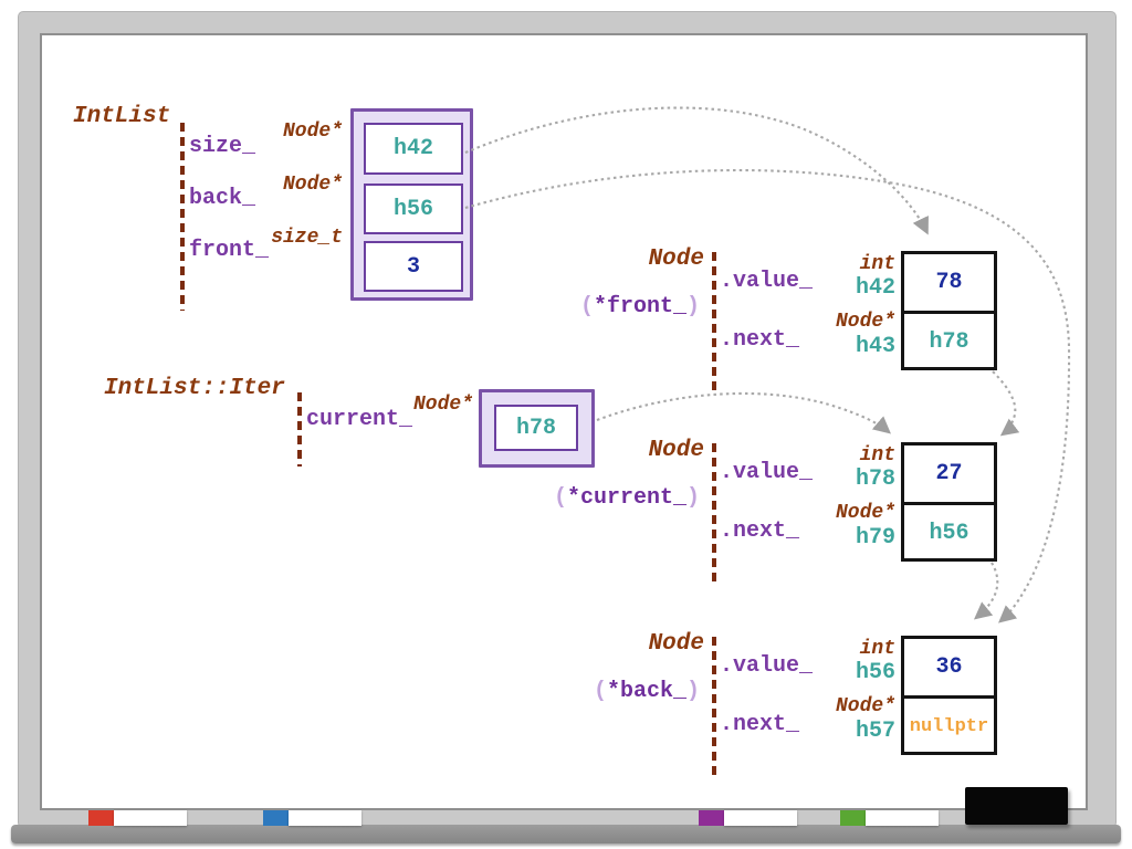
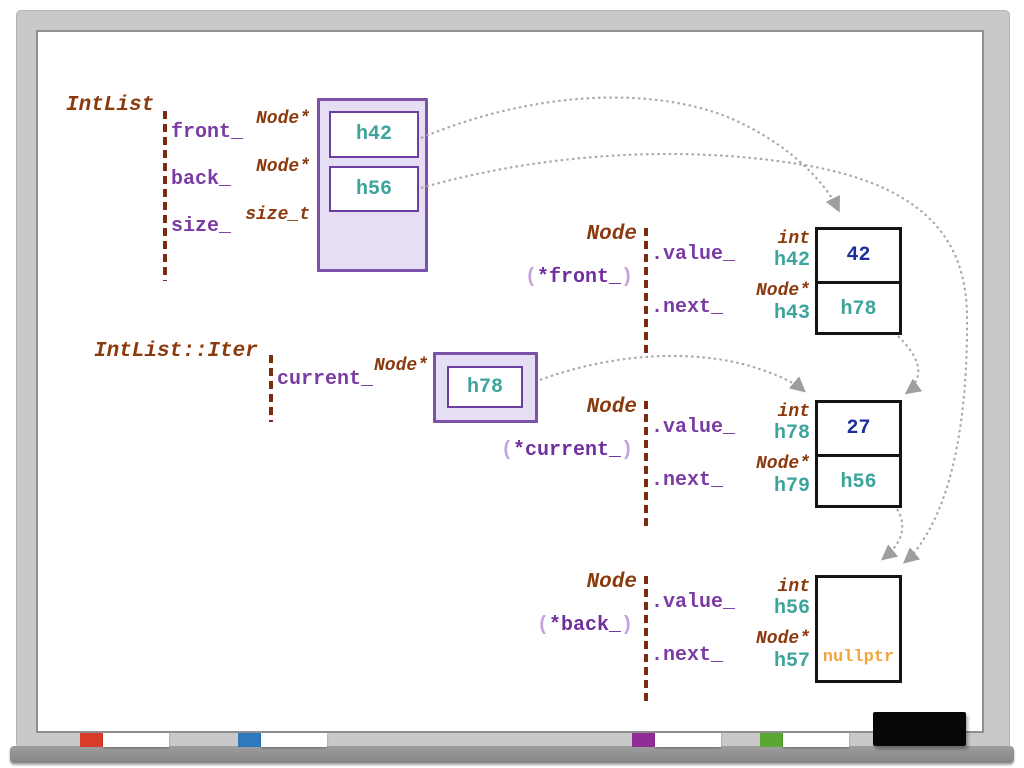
  IntList
- size_
+ front_
  Node*
  back_
  Node*
- front_
+ size_
  size_t
  h42
  h56
- 3
  IntList::Iter
  current_
  Node*
  h78
  Node
  .value_
  int
  h42
  (*front_)
  .next_
  Node*
  h43
- 78
+ 42
  h78
  Node
  .value_
  int
  h78
  (*current_)
  .next_
  Node*
  h79
  27
  h56
  Node
  .value_
  int
  h56
  (*back_)
  .next_
  Node*
  h57
- 36
  nullptr
